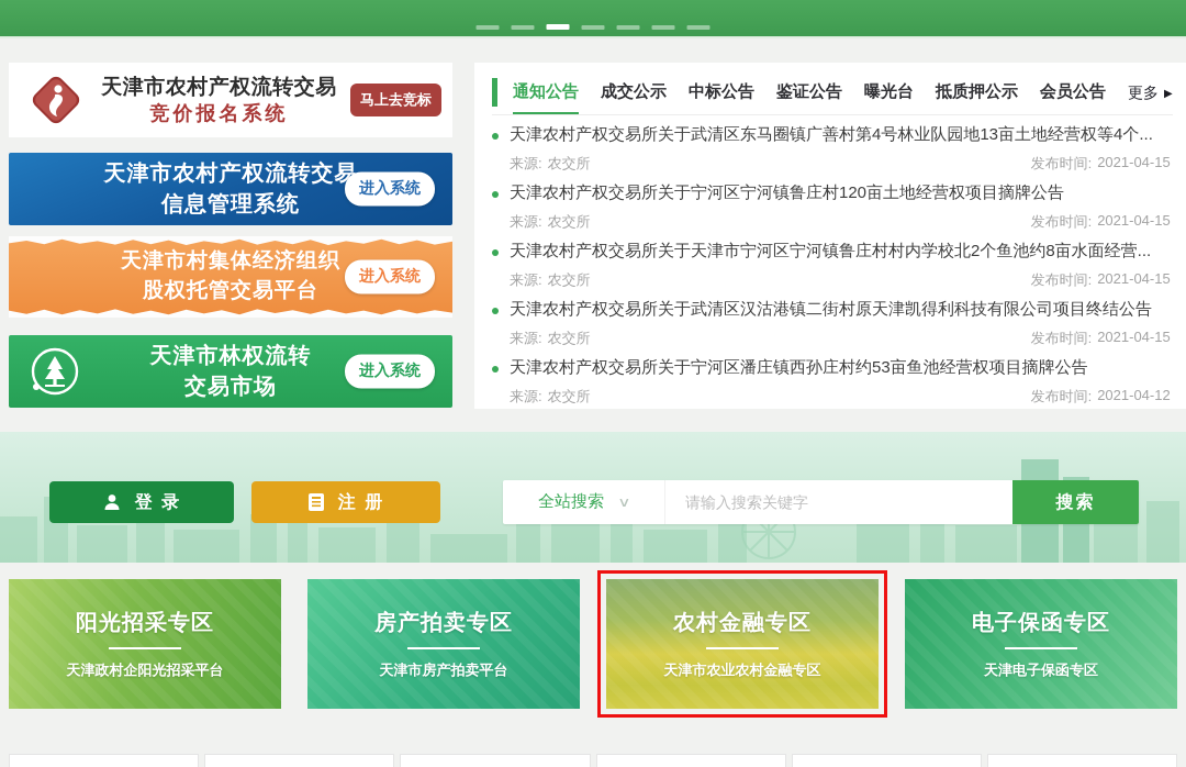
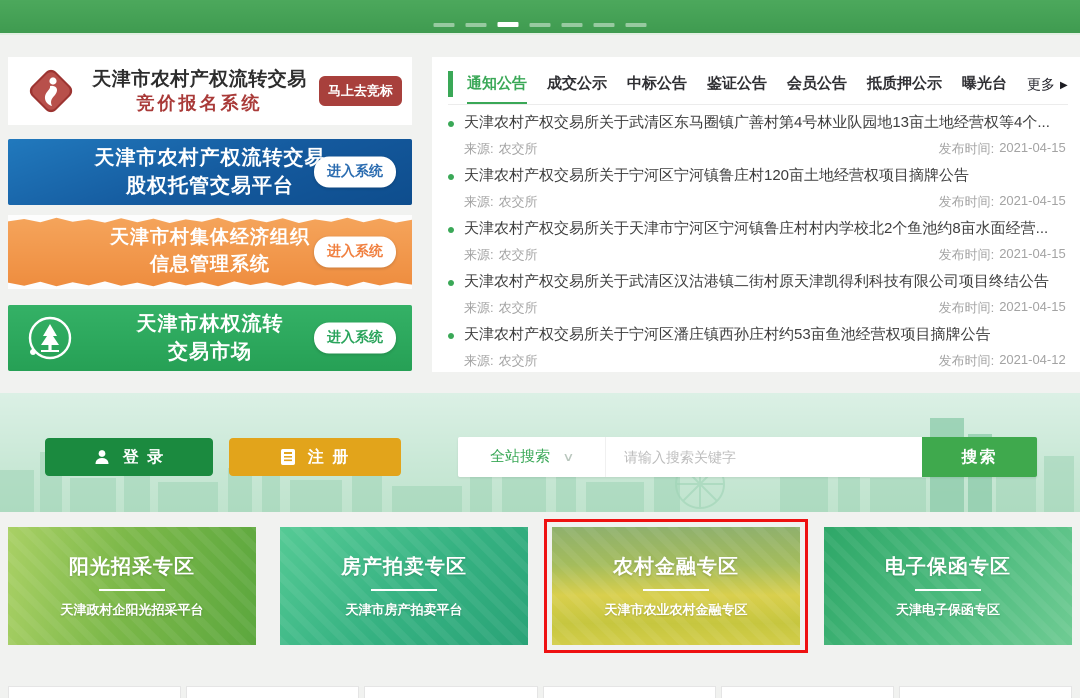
  天津市农村产权流转交易
  竞价报名系统
  马上去竞标
  天津市农村产权流转交易
- 信息管理系统
+ 股权托管交易平台
  进入系统
  天津市村集体经济组织
- 股权托管交易平台
+ 信息管理系统
  进入系统
  天津市林权流转
  交易市场
  进入系统
  通知公告
  成交公示
  中标公告
  鉴证公告
- 曝光台
+ 会员公告
  抵质押公示
- 会员公告
+ 曝光台
  更多
  ▶
  天津农村产权交易所关于武清区东马圈镇广善村第4号林业队园地13亩土地经营权等4个...
  来源:
  农交所
  发布时间:
  2021-04-15
  天津农村产权交易所关于宁河区宁河镇鲁庄村120亩土地经营权项目摘牌公告
  来源:
  农交所
  发布时间:
  2021-04-15
  天津农村产权交易所关于天津市宁河区宁河镇鲁庄村村内学校北2个鱼池约8亩水面经营...
  来源:
  农交所
  发布时间:
  2021-04-15
  天津农村产权交易所关于武清区汉沽港镇二街村原天津凯得利科技有限公司项目终结公告
  来源:
  农交所
  发布时间:
  2021-04-15
  天津农村产权交易所关于宁河区潘庄镇西孙庄村约53亩鱼池经营权项目摘牌公告
  来源:
  农交所
  发布时间:
  2021-04-12
  登 录
  注 册
  全站搜索
  ∨
  请输入搜索关键字
  搜索
  阳光招采专区
  天津政村企阳光招采平台
  房产拍卖专区
  天津市房产拍卖平台
  农村金融专区
  天津市农业农村金融专区
  电子保函专区
  天津电子保函专区
